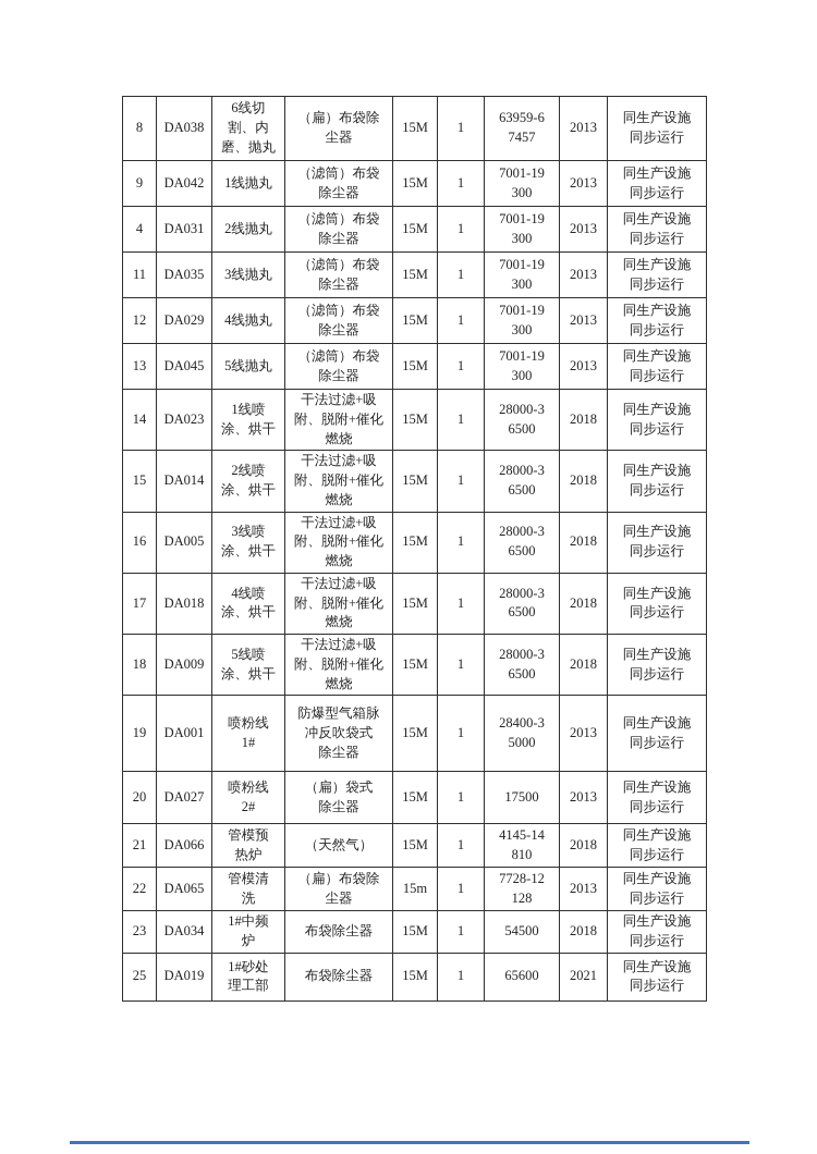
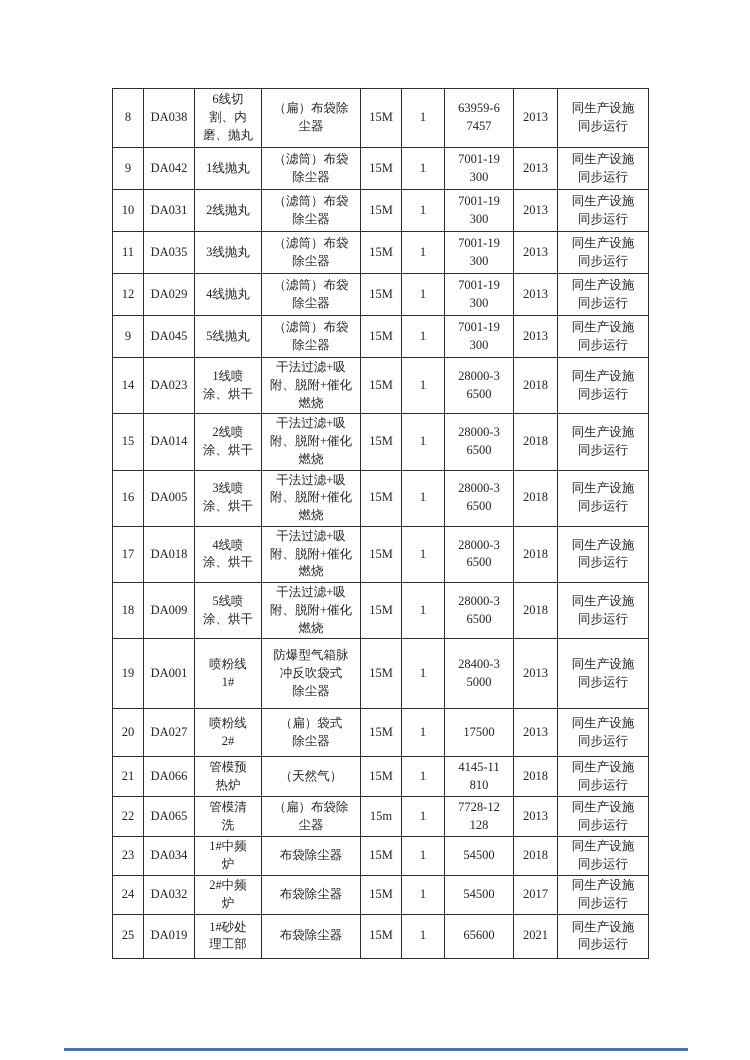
  8	DA038	6线切 割、内 磨、抛丸	（扁）布袋除 尘器	15M	1	63959-6 7457	2013	同生产设施 同步运行
  9	DA042	1线抛丸	（滤筒）布袋 除尘器	15M	1	7001-19 300	2013	同生产设施 同步运行
- 4	DA031	2线抛丸	（滤筒）布袋 除尘器	15M	1	7001-19 300	2013	同生产设施 同步运行
+ 10	DA031	2线抛丸	（滤筒）布袋 除尘器	15M	1	7001-19 300	2013	同生产设施 同步运行
  11	DA035	3线抛丸	（滤筒）布袋 除尘器	15M	1	7001-19 300	2013	同生产设施 同步运行
  12	DA029	4线抛丸	（滤筒）布袋 除尘器	15M	1	7001-19 300	2013	同生产设施 同步运行
- 13	DA045	5线抛丸	（滤筒）布袋 除尘器	15M	1	7001-19 300	2013	同生产设施 同步运行
+ 9	DA045	5线抛丸	（滤筒）布袋 除尘器	15M	1	7001-19 300	2013	同生产设施 同步运行
  14	DA023	1线喷 涂、烘干	干法过滤+吸 附、脱附+催化 燃烧	15M	1	28000-3 6500	2018	同生产设施 同步运行
  15	DA014	2线喷 涂、烘干	干法过滤+吸 附、脱附+催化 燃烧	15M	1	28000-3 6500	2018	同生产设施 同步运行
  16	DA005	3线喷 涂、烘干	干法过滤+吸 附、脱附+催化 燃烧	15M	1	28000-3 6500	2018	同生产设施 同步运行
  17	DA018	4线喷 涂、烘干	干法过滤+吸 附、脱附+催化 燃烧	15M	1	28000-3 6500	2018	同生产设施 同步运行
  18	DA009	5线喷 涂、烘干	干法过滤+吸 附、脱附+催化 燃烧	15M	1	28000-3 6500	2018	同生产设施 同步运行
  19	DA001	喷粉线 1#	防爆型气箱脉 冲反吹袋式 除尘器	15M	1	28400-3 5000	2013	同生产设施 同步运行
  20	DA027	喷粉线 2#	（扁）袋式 除尘器	15M	1	17500	2013	同生产设施 同步运行
- 21	DA066	管模预 热炉	（天然气）	15M	1	4145-14 810	2018	同生产设施 同步运行
+ 21	DA066	管模预 热炉	（天然气）	15M	1	4145-11 810	2018	同生产设施 同步运行
  22	DA065	管模清 洗	（扁）布袋除 尘器	15m	1	7728-12 128	2013	同生产设施 同步运行
  23	DA034	1#中频 炉	布袋除尘器	15M	1	54500	2018	同生产设施 同步运行
+ 24	DA032	2#中频 炉	布袋除尘器	15M	1	54500	2017	同生产设施 同步运行
  25	DA019	1#砂处 理工部	布袋除尘器	15M	1	65600	2021	同生产设施 同步运行
